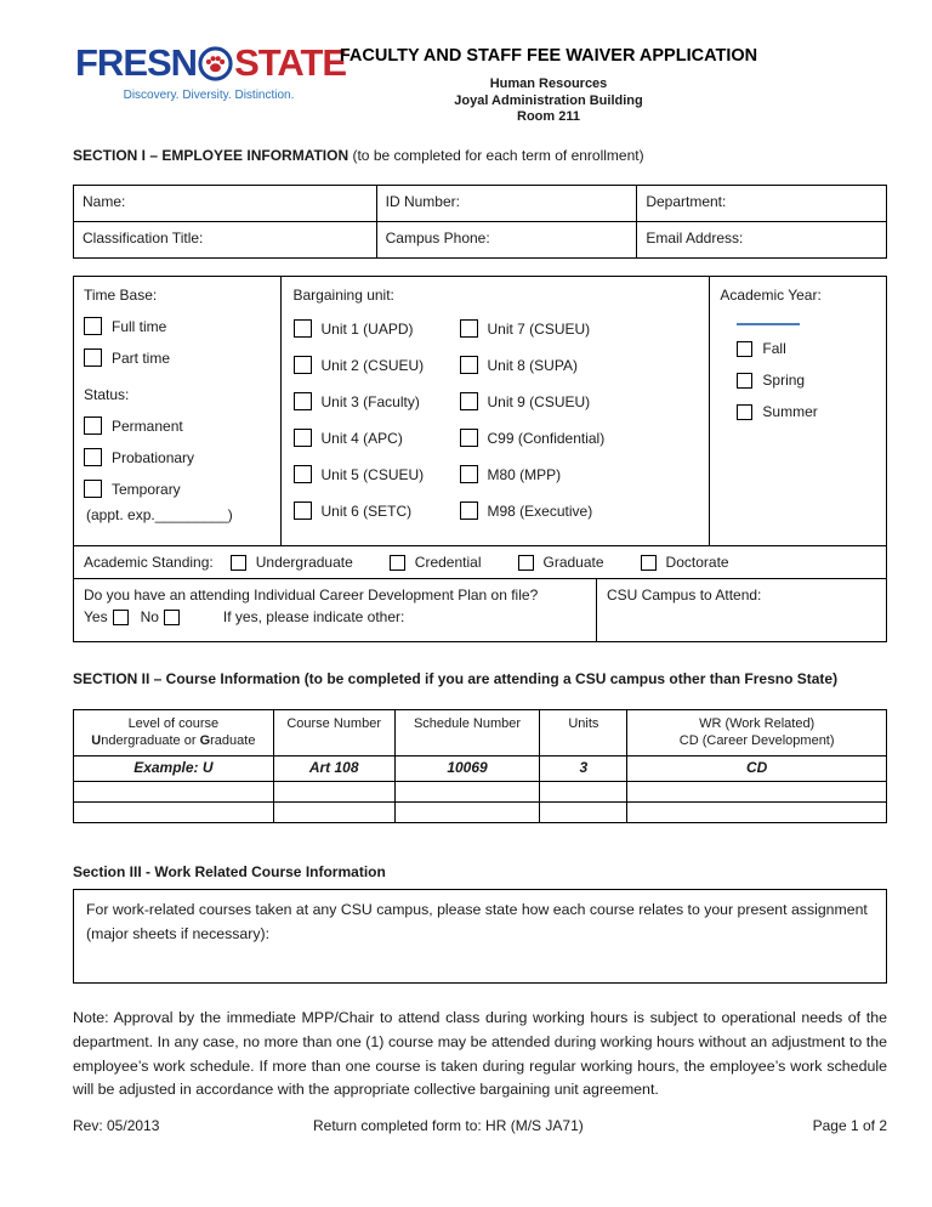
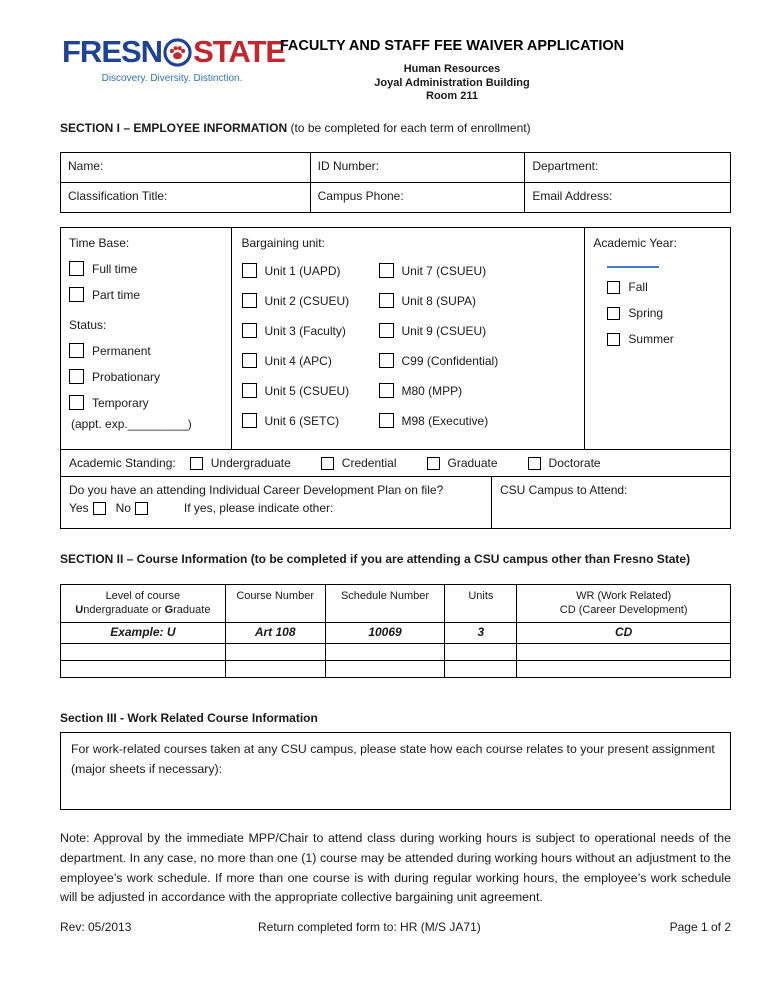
  FRESN
  STATE
  Discovery. Diversity. Distinction.
  FACULTY AND STAFF FEE WAIVER APPLICATION
  Human Resources
  Joyal Administration Building
  Room 211
  SECTION I – EMPLOYEE INFORMATION (to be completed for each term of enrollment)
  Name:
  ID Number:
  Department:
  Classification Title:
  Campus Phone:
  Email Address:
  Time Base:
  Full time
  Part time
  Status:
  Permanent
  Probationary
  Temporary
  (appt. exp._________)
  Bargaining unit:
  Unit 1 (UAPD)
  Unit 2 (CSUEU)
  Unit 3 (Faculty)
  Unit 4 (APC)
  Unit 5 (CSUEU)
  Unit 6 (SETC)
  Unit 7 (CSUEU)
  Unit 8 (SUPA)
  Unit 9 (CSUEU)
  C99 (Confidential)
  M80 (MPP)
  M98 (Executive)
  Academic Year:
  Fall
  Spring
  Summer
  Academic Standing:
  Undergraduate
  Credential
  Graduate
  Doctorate
  Do you have an attending Individual Career Development Plan on file?
  Yes
  No
  If yes, please indicate other:
  CSU Campus to Attend:
  SECTION II – Course Information (to be completed if you are attending a CSU campus other than Fresno State)
  Level of course
  Undergraduate or Graduate
  Course Number
  Schedule Number
  Units
  WR (Work Related)
  CD (Career Development)
  Example: U
  Art 108
  10069
  3
  CD
  Section III - Work Related Course Information
  For work-related courses taken at any CSU campus, please state how each course relates to your present assignment (major sheets if necessary):
- Note: Approval by the immediate MPP/Chair to attend class during working hours is subject to operational needs of the department. In any case, no more than one (1) course may be attended during working hours without an adjustment to the employee’s work schedule. If more than one course is taken during regular working hours, the employee’s work schedule will be adjusted in accordance with the appropriate collective bargaining unit agreement.
+ Note: Approval by the immediate MPP/Chair to attend class during working hours is subject to operational needs of the department. In any case, no more than one (1) course may be attended during working hours without an adjustment to the employee’s work schedule. If more than one course is with during regular working hours, the employee’s work schedule will be adjusted in accordance with the appropriate collective bargaining unit agreement.
  Rev: 05/2013
  Return completed form to: HR (M/S JA71)
  Page 1 of 2
